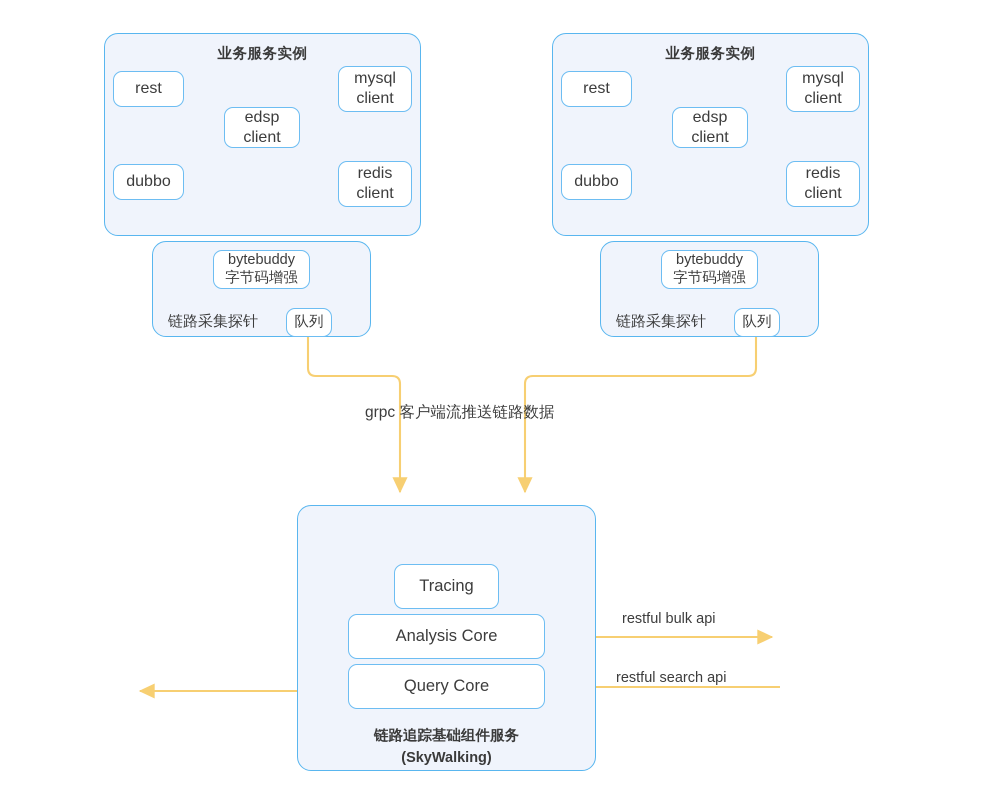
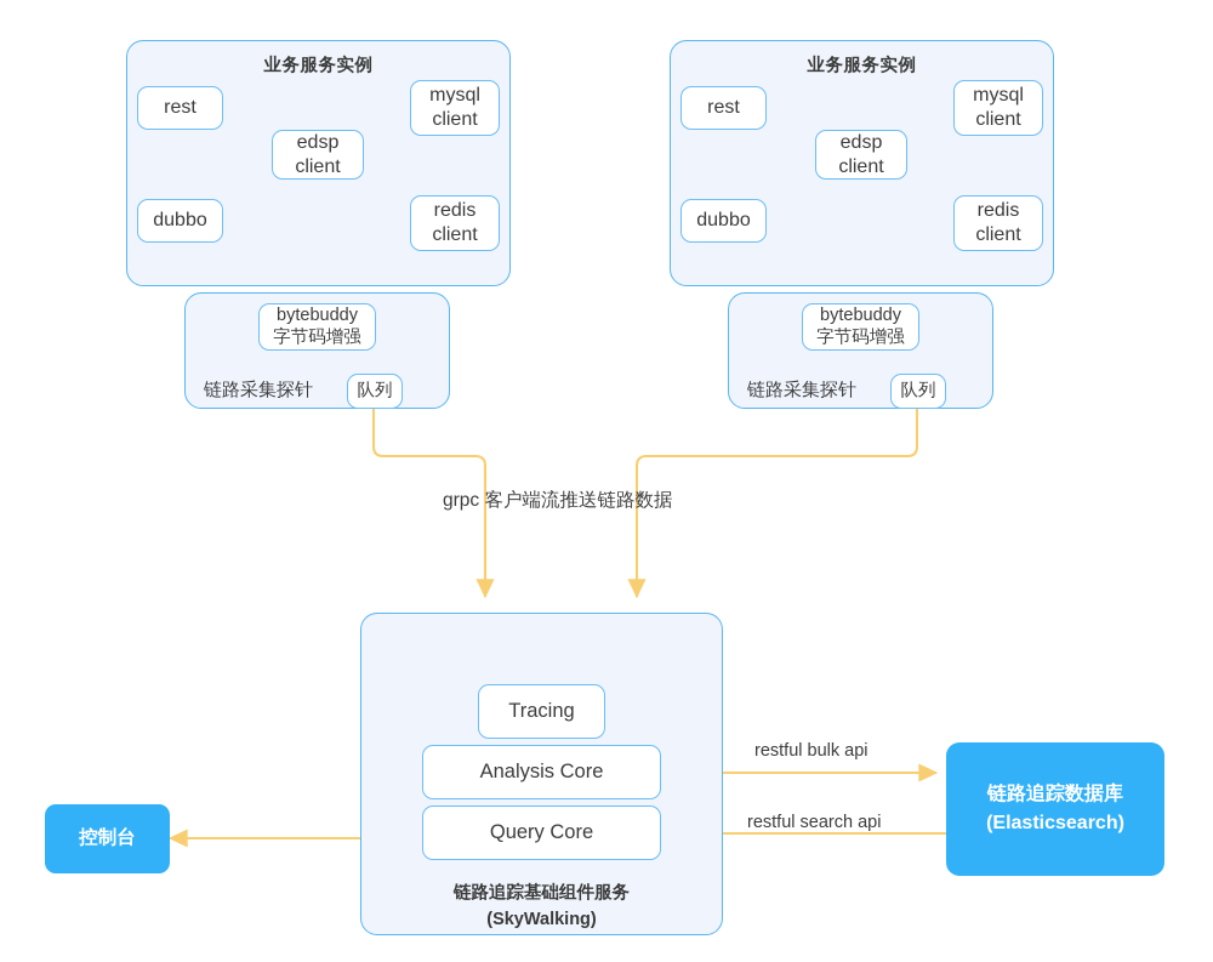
  业务服务实例
  rest
  mysql
  client
  edsp
  client
  dubbo
  redis
  client
  bytebuddy
  字节码增强
  链路采集探针
  队列
  业务服务实例
  rest
  mysql
  client
  edsp
  client
  dubbo
  redis
  client
  bytebuddy
  字节码增强
  链路采集探针
  队列
  grpc 客户端流推送链路数据
  Tracing
  Analysis Core
  Query Core
  链路追踪基础组件服务
  (SkyWalking)
+ 链路追踪数据库
+ (Elasticsearch)
+ 控制台
  restful bulk api
  restful search api
